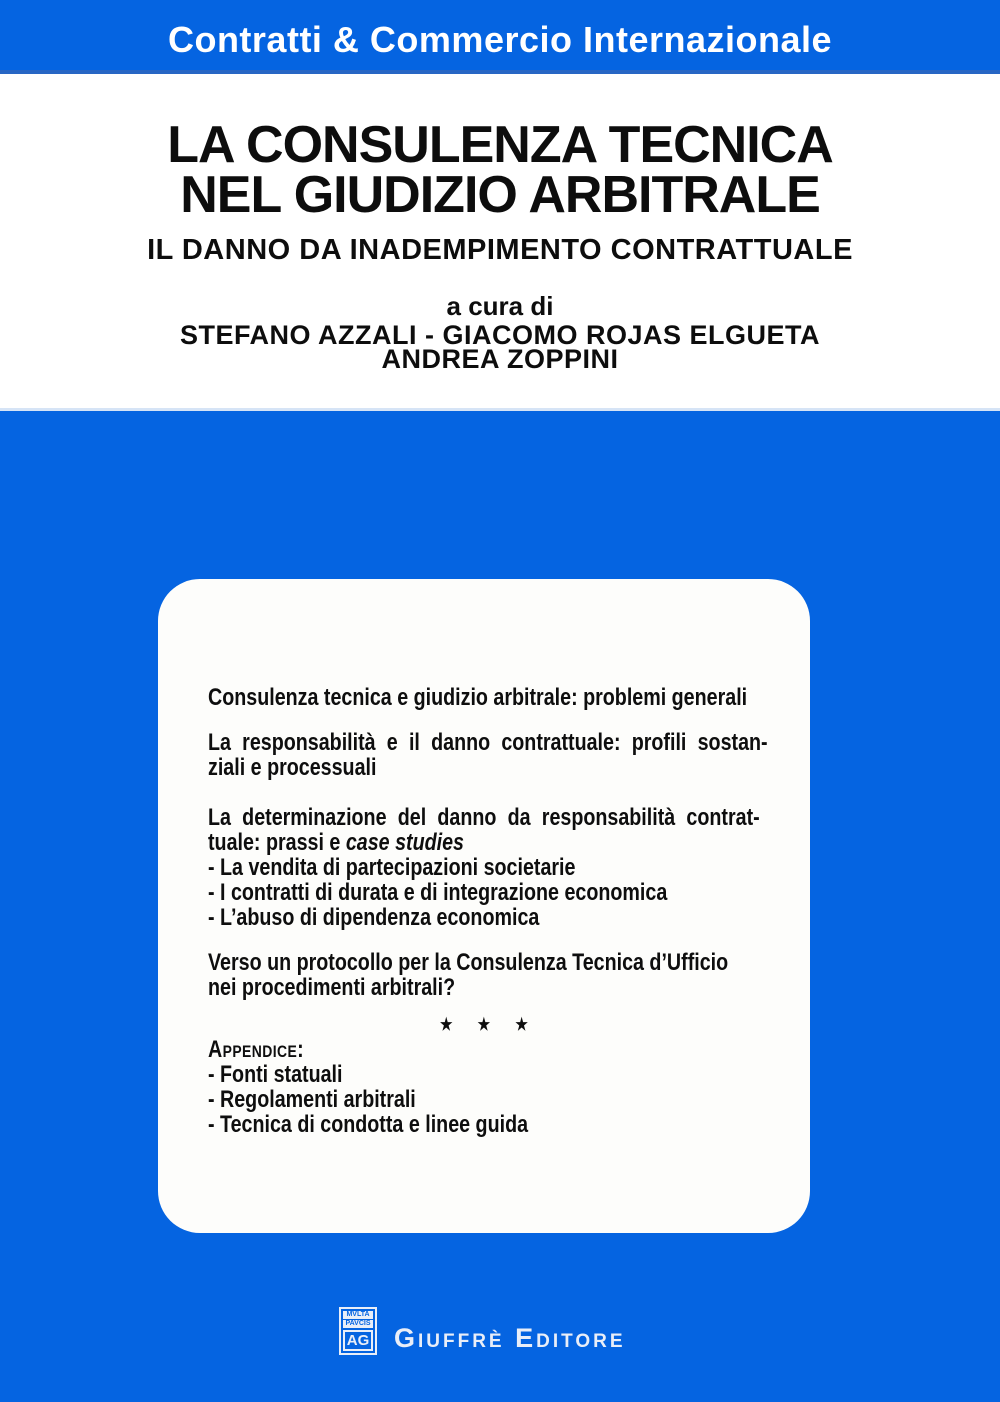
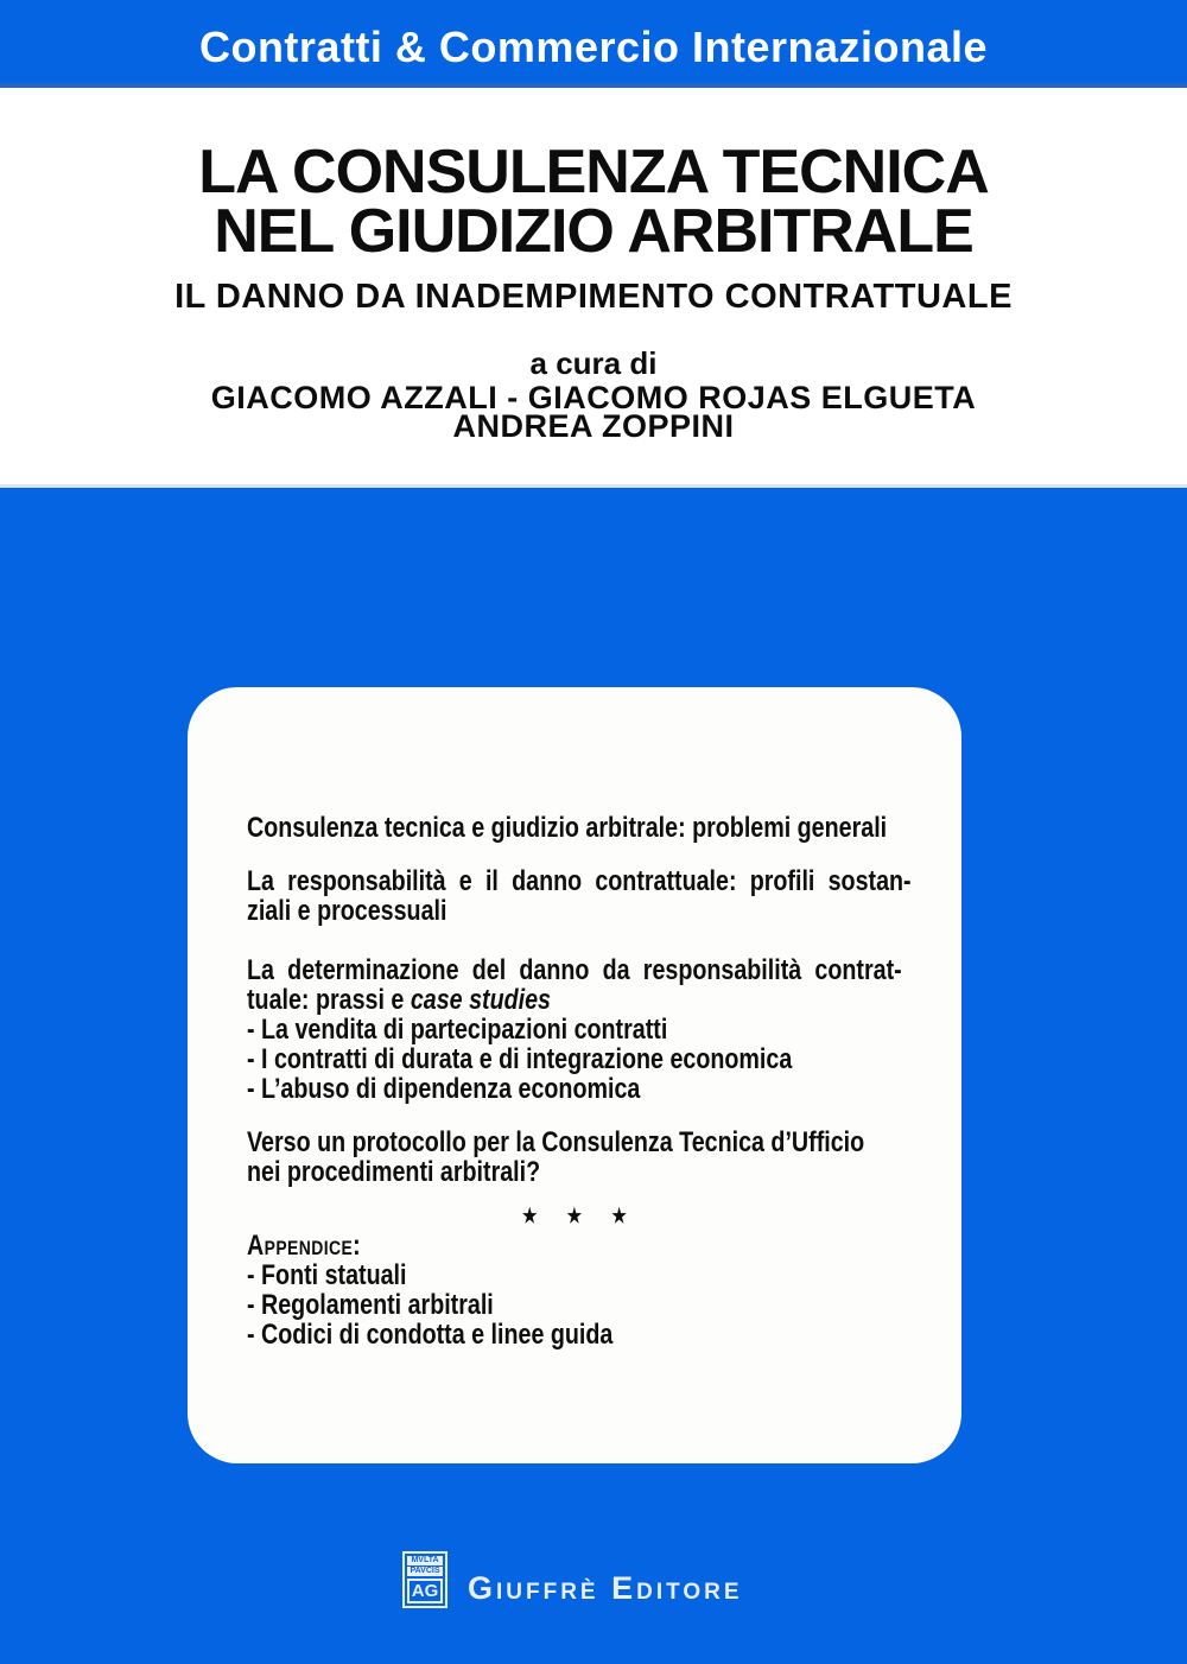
  Contratti & Commercio Internazionale
  LA CONSULENZA TECNICA
  NEL GIUDIZIO ARBITRALE
  IL DANNO DA INADEMPIMENTO CONTRATTUALE
  a cura di
- STEFANO AZZALI - GIACOMO ROJAS ELGUETA
+ GIACOMO AZZALI - GIACOMO ROJAS ELGUETA
  ANDREA ZOPPINI
  Consulenza tecnica e giudizio arbitrale: problemi generali
  La responsabilità e il danno contrattuale: profili sostan-
  ziali e processuali
  La determinazione del danno da responsabilità contrat-
  tuale: prassi e case studies
- - La vendita di partecipazioni societarie
+ - La vendita di partecipazioni contratti
  - I contratti di durata e di integrazione economica
  - L’abuso di dipendenza economica
  Verso un protocollo per la Consulenza Tecnica d’Ufficio
  nei procedimenti arbitrali?
  ★ ★ ★
  Appendice:
  - Fonti statuali
  - Regolamenti arbitrali
- - Tecnica di condotta e linee guida
+ - Codici di condotta e linee guida
  AG
  Giuffrè Editore
